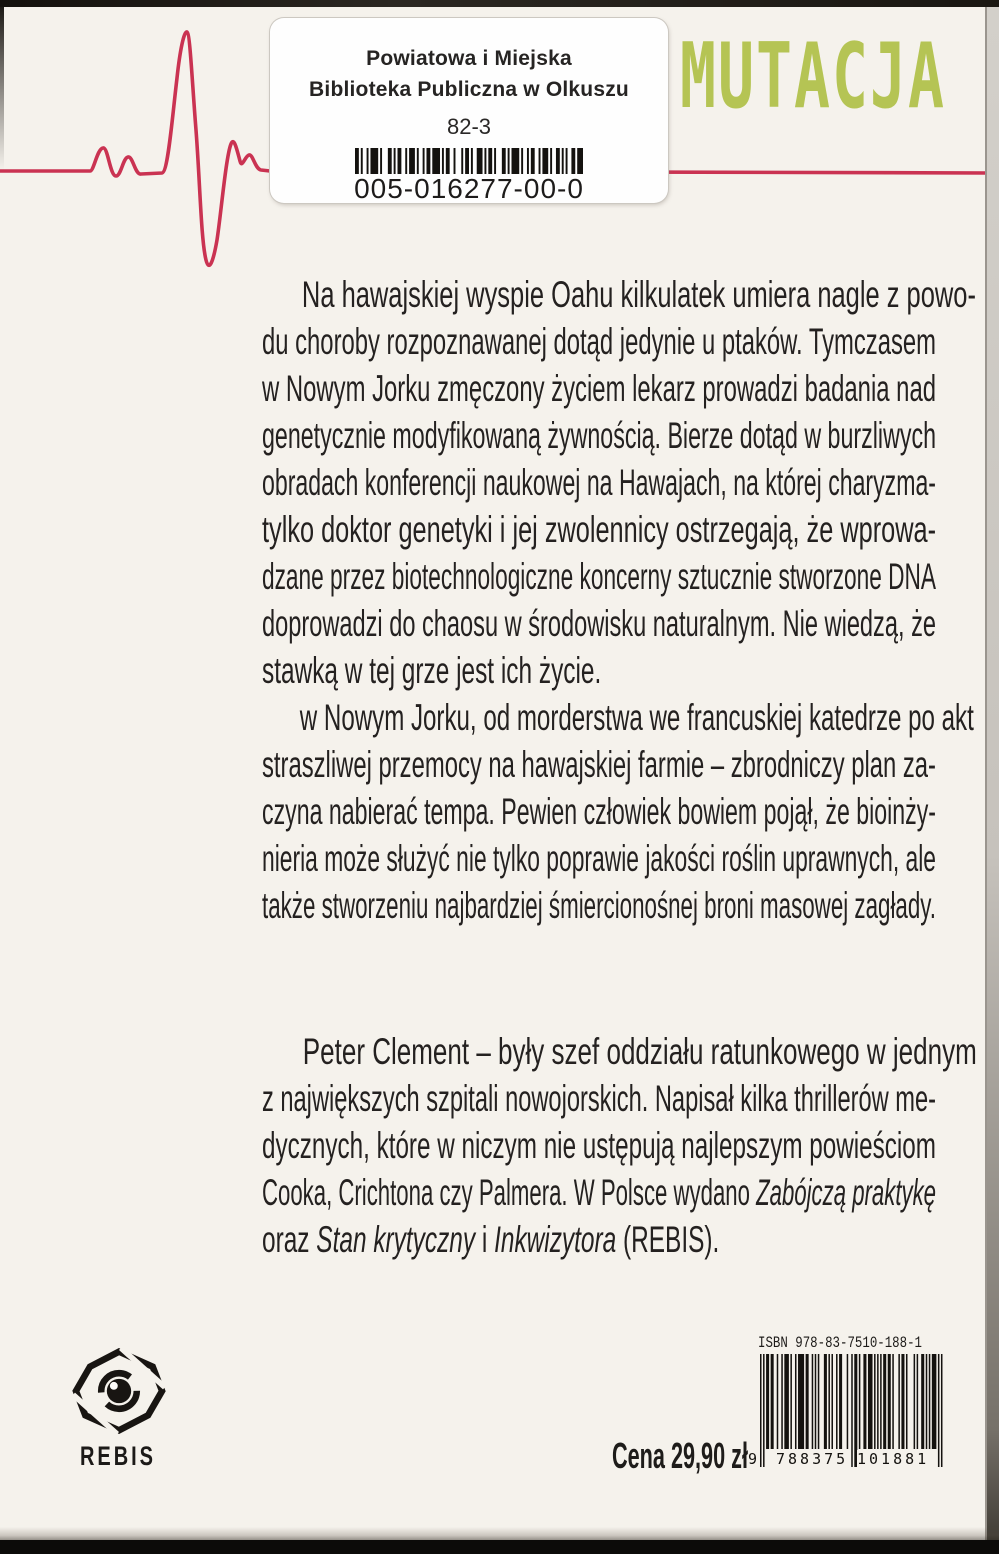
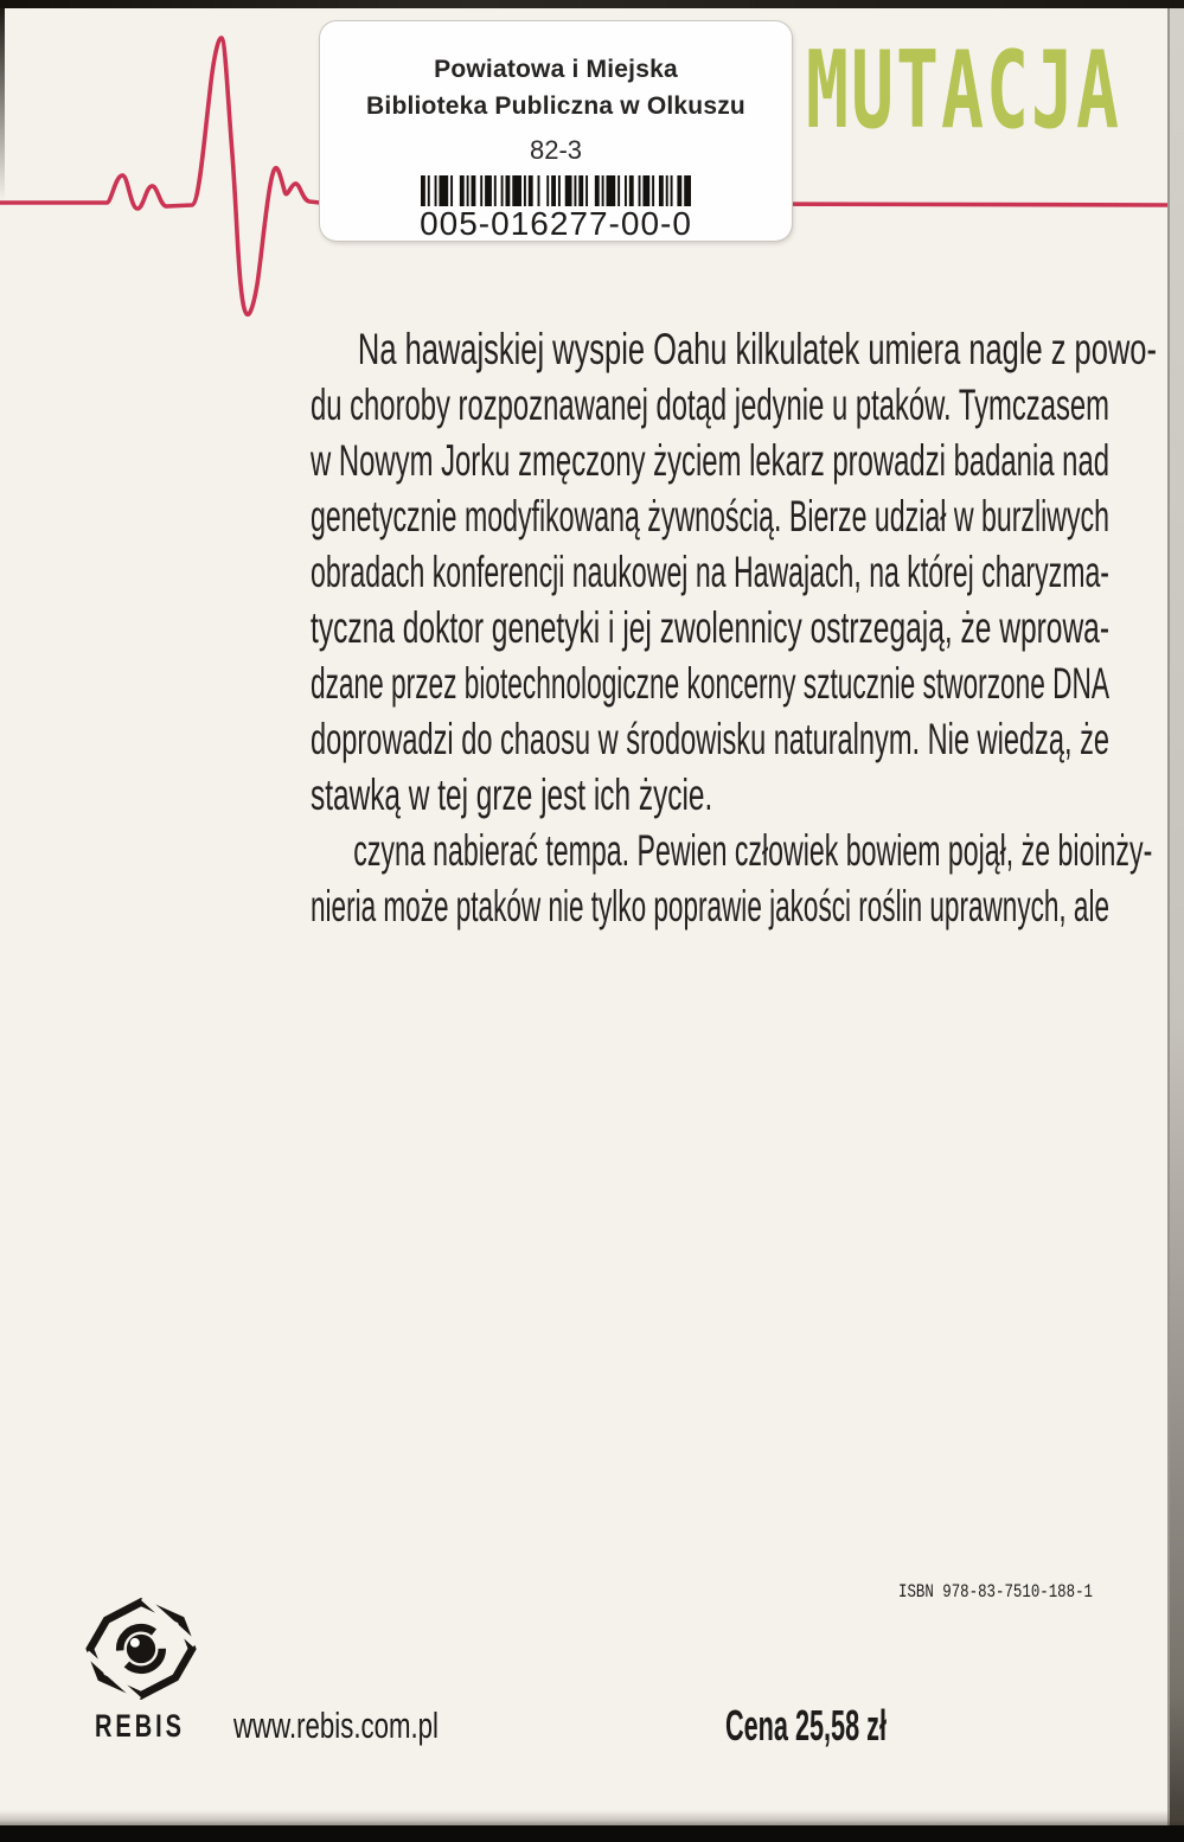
  Powiatowa i Miejska
  Biblioteka Publiczna w Olkuszu
  82-3
  005-016277-00-0
  MUTACJA
  Na hawajskiej wyspie Oahu kilkulatek umiera nagle z powo-
  du choroby rozpoznawanej dotąd jedynie u ptaków. Tymczasem
  w Nowym Jorku zmęczony życiem lekarz prowadzi badania nad
- genetycznie modyfikowaną żywnością. Bierze dotąd w burzliwych
+ genetycznie modyfikowaną żywnością. Bierze udział w burzliwych
  obradach konferencji naukowej na Hawajach, na której charyzma-
- tylko doktor genetyki i jej zwolennicy ostrzegają, że wprowa-
+ tyczna doktor genetyki i jej zwolennicy ostrzegają, że wprowa-
  dzane przez biotechnologiczne koncerny sztucznie stworzone DNA
  doprowadzi do chaosu w środowisku naturalnym. Nie wiedzą, że
  stawką w tej grze jest ich życie.
- w Nowym Jorku, od morderstwa we francuskiej katedrze po akt
- straszliwej przemocy na hawajskiej farmie – zbrodniczy plan za-
  czyna nabierać tempa. Pewien człowiek bowiem pojął, że bioinży-
- nieria może służyć nie tylko poprawie jakości roślin uprawnych, ale
+ nieria może ptaków nie tylko poprawie jakości roślin uprawnych, ale
- także stworzeniu najbardziej śmiercionośnej broni masowej zagłady.
- Peter Clement – były szef oddziału ratunkowego w jednym
- z największych szpitali nowojorskich. Napisał kilka thrillerów me-
- dycznych, które w niczym nie ustępują najlepszym powieściom
- Cooka, Crichtona czy Palmera. W Polsce wydano Zabójczą praktykę
- oraz Stan krytyczny i Inkwizytora (REBIS).
  REBIS
+ www.rebis.com.pl
- Cena 29,90 zł
+ Cena 25,58 zł
  ISBN 978-83-7510-188-1
- 9
- 788375
- 101881
